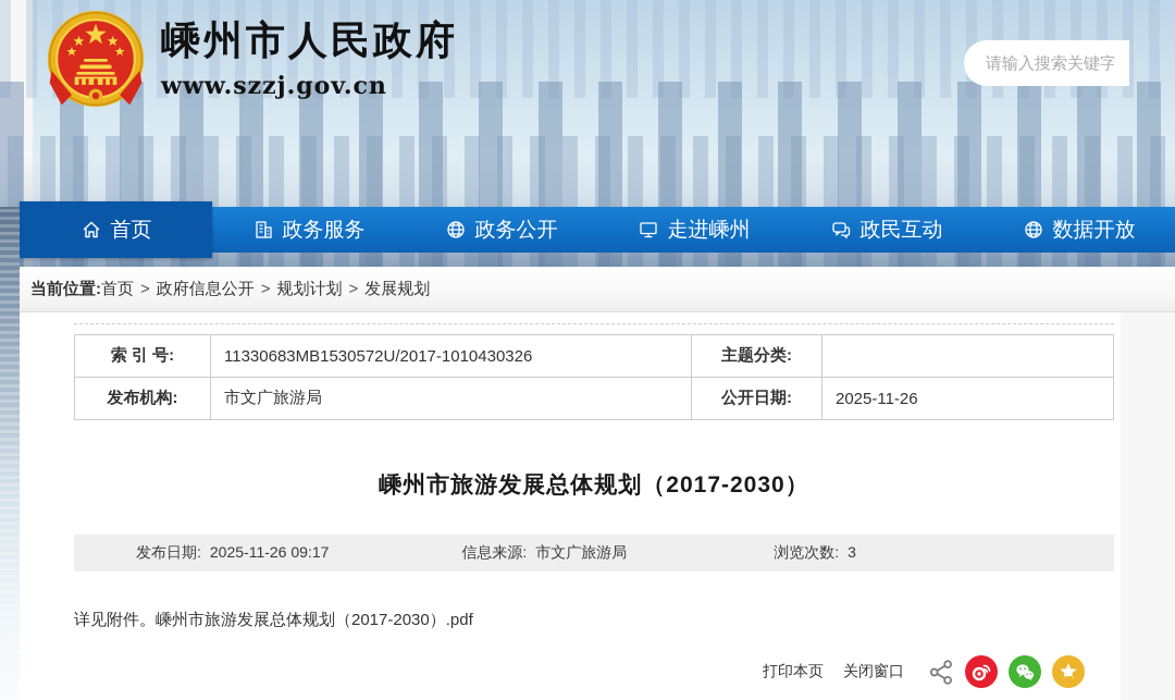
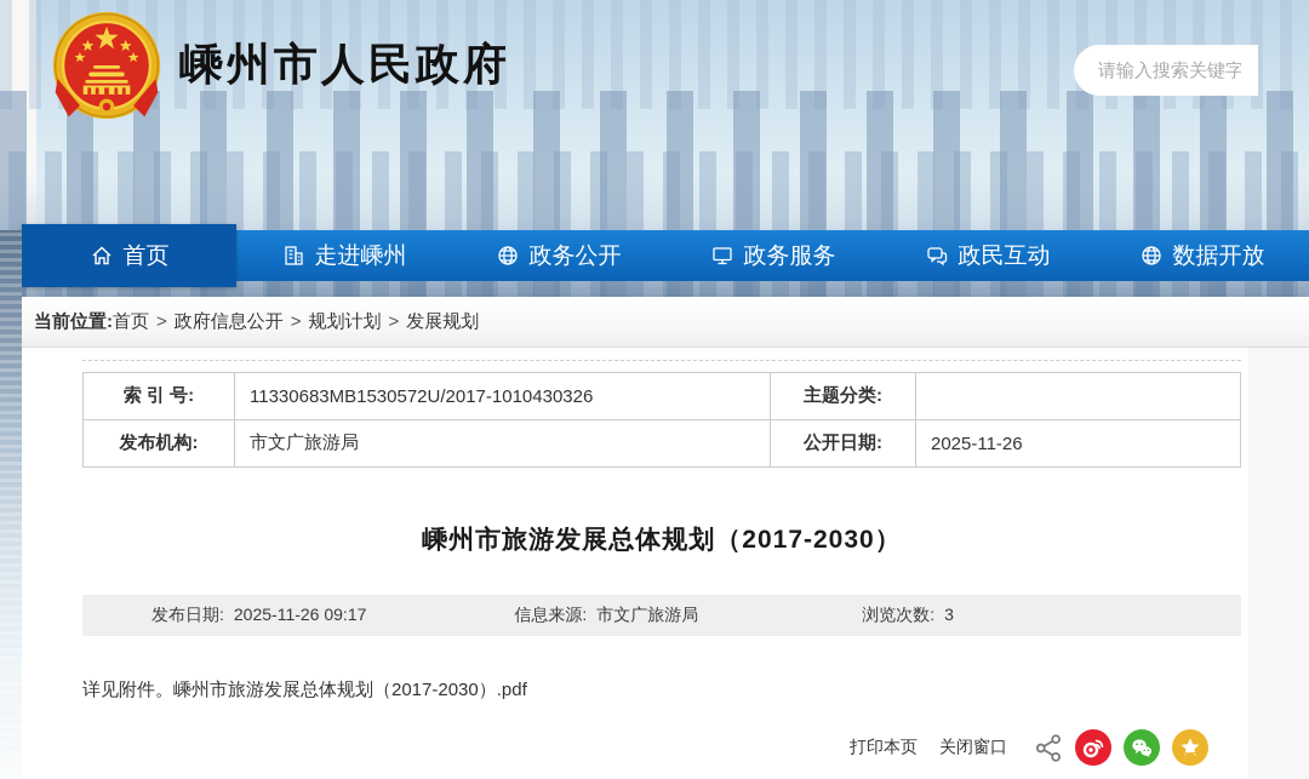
  嵊州市人民政府
- www.szzj.gov.cn
  请输入搜索关键字
  首页
- 政务服务
+ 走进嵊州
  政务公开
- 走进嵊州
+ 政务服务
  政民互动
  数据开放
  当前位置:首页 > 政府信息公开 > 规划计划 > 发展规划
  索 引 号:	11330683MB1530572U/2017-1010430326	主题分类:
  发布机构:	市文广旅游局	公开日期:	2025-11-26
  嵊州市旅游发展总体规划（2017-2030）
  发布日期: 2025-11-26 09:17
  信息来源: 市文广旅游局
  浏览次数: 3
  详见附件。嵊州市旅游发展总体规划（2017-2030）.pdf
  打印本页
  关闭窗口
